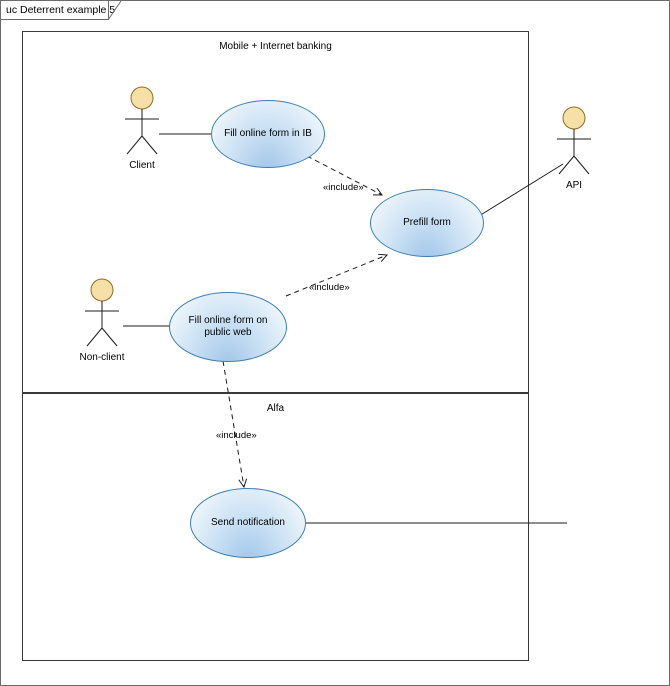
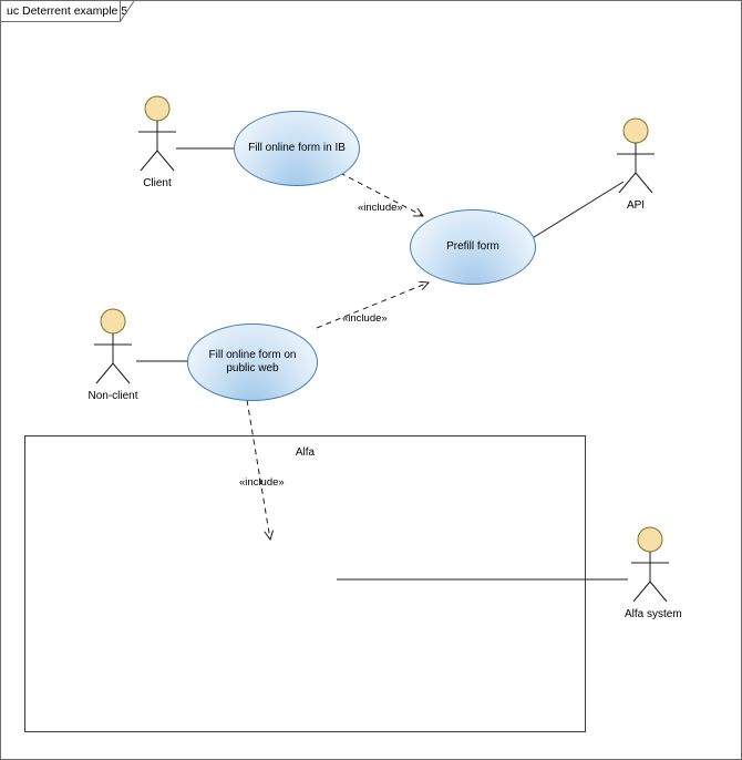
  uc Deterrent example 5
- Mobile + Internet banking
  Alfa
  Fill online form in IB
  Prefill form
  Fill online form on public web
- Send notification
  «include»
  «include»
  «include»
  Client
  API
  Non-client
+ Alfa system
